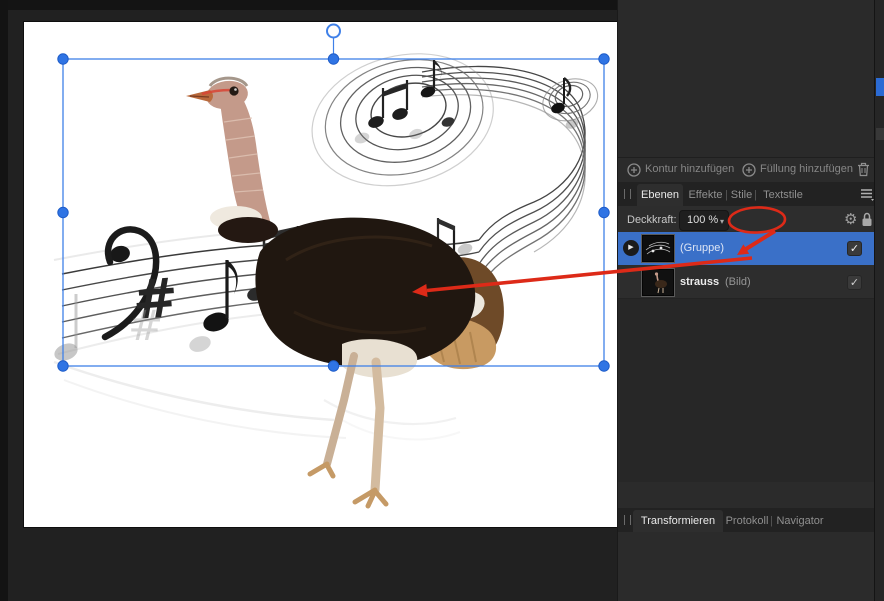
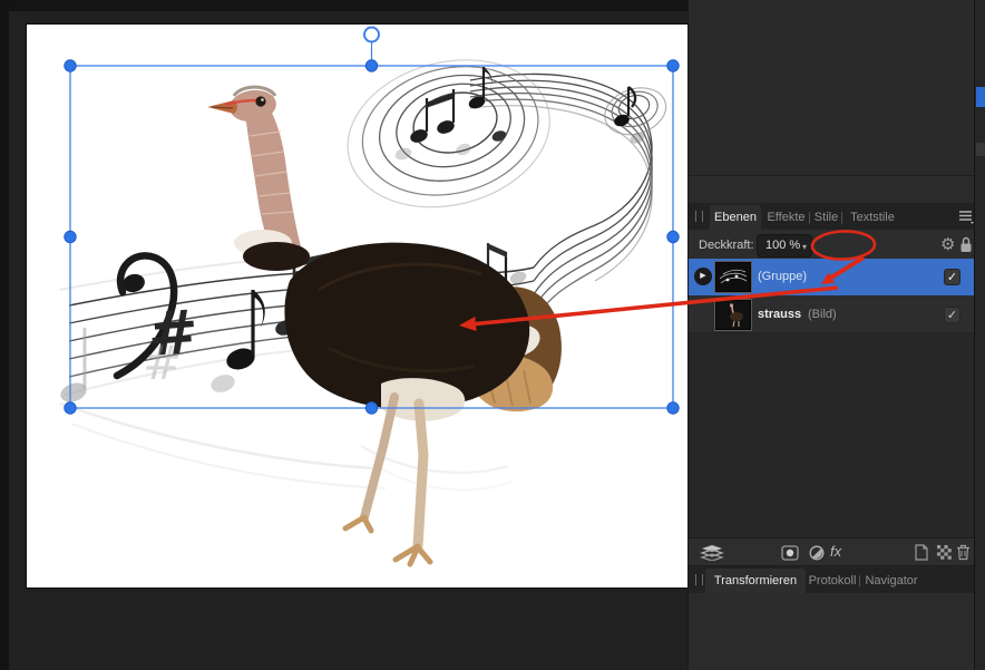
  #
- Kontur hinzufügen
- Füllung hinzufügen
  Ebenen
  Effekte
  |
  Stile
  |
  Textstile
  Deckkraft:
  100 %
  ▾
  ⚙
  (Gruppe)
  ✓
  strauss
  (Bild)
  ✓
+ fx
  Transformieren
  Protokoll
  |
  Navigator
